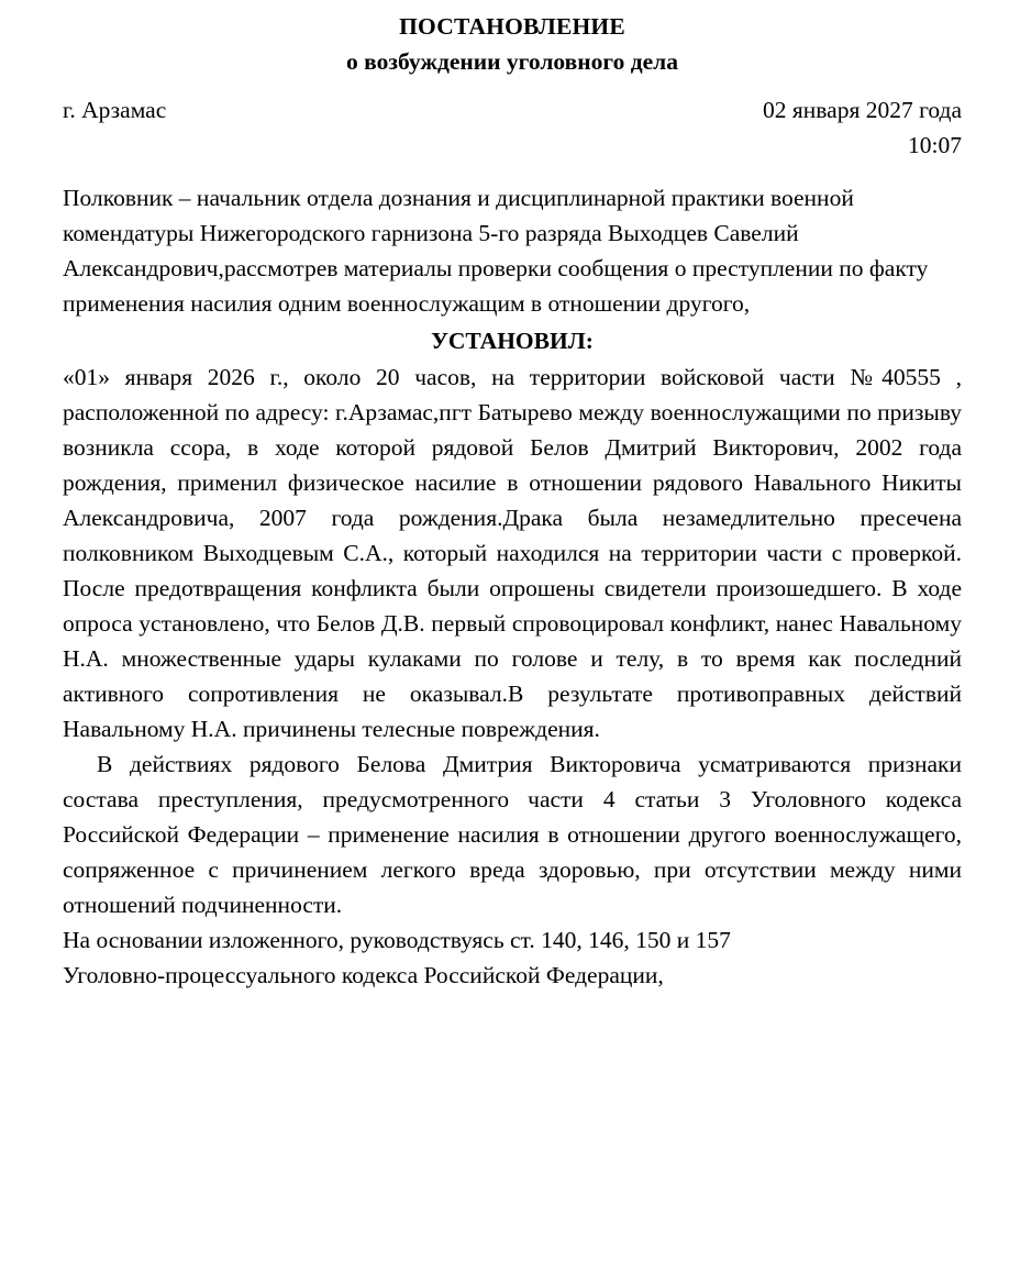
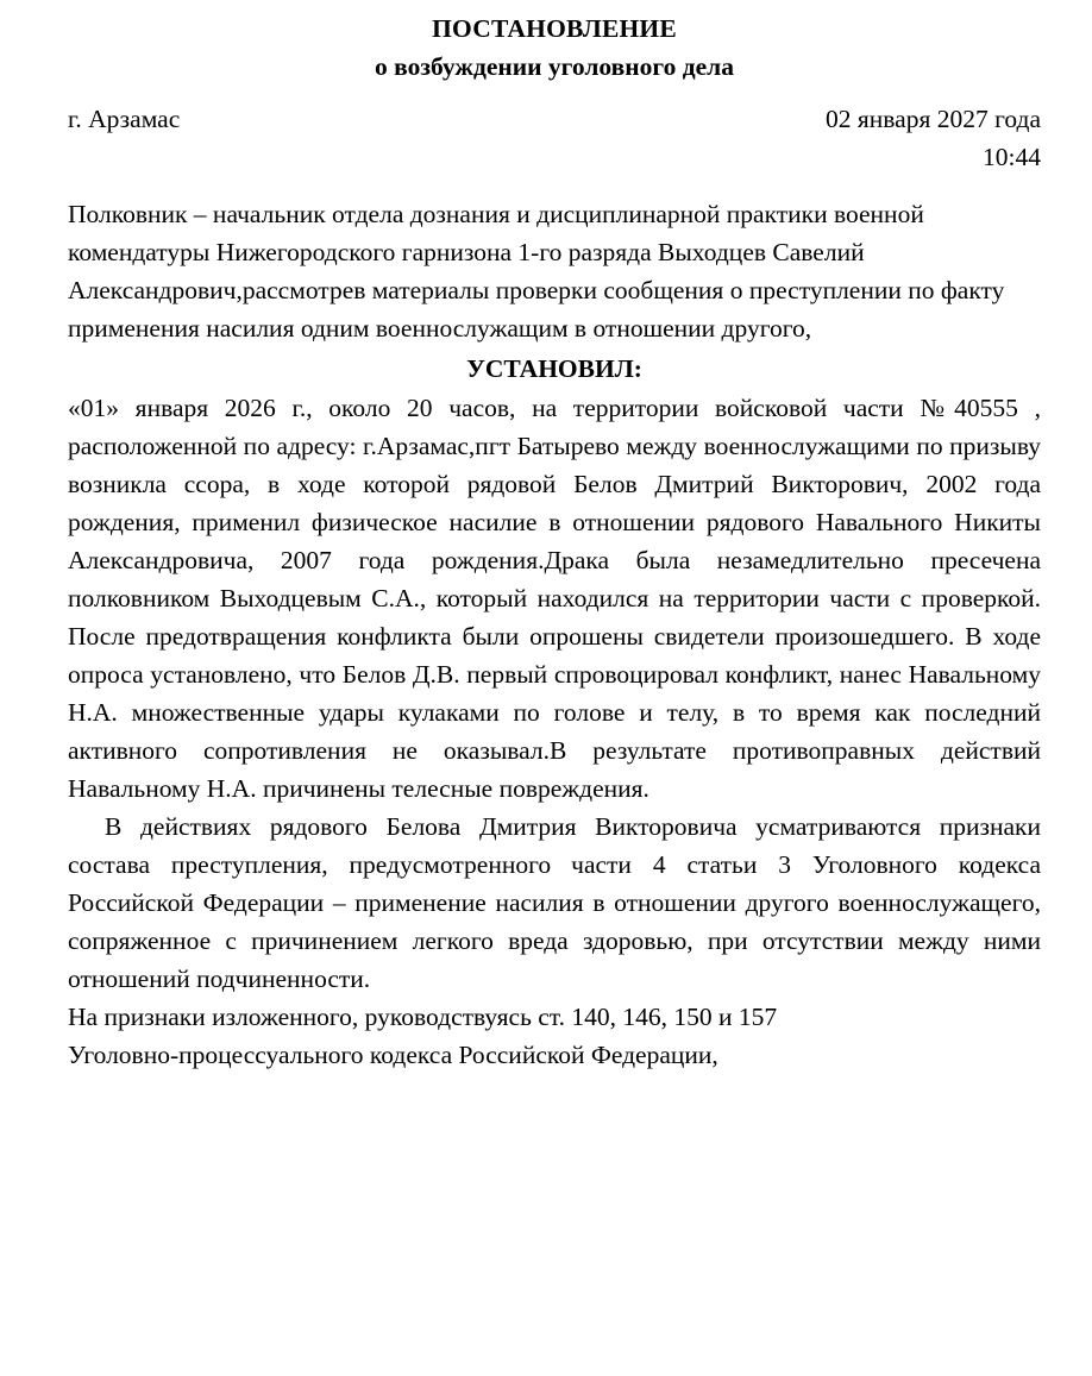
  ПОСТАНОВЛЕНИЕ
  о возбуждении уголовного дела
  г. Арзамас
  02 января 2027 года
- 10:07
+ 10:44
- Полковник – начальник отдела дознания и дисциплинарной практики военной комендатуры Нижегородского гарнизона 5-го разряда Выходцев Савелий Александрович,рассмотрев материалы проверки сообщения о преступлении по факту применения насилия одним военнослужащим в отношении другого,
+ Полковник – начальник отдела дознания и дисциплинарной практики военной комендатуры Нижегородского гарнизона 1-го разряда Выходцев Савелий Александрович,рассмотрев материалы проверки сообщения о преступлении по факту применения насилия одним военнослужащим в отношении другого,
  УСТАНОВИЛ:
  «01» января 2026 г., около 20 часов, на территории войсковой части №40555 , расположенной по адресу: г.Арзамас,пгт Батырево между военнослужащими по призыву возникла ссора, в ходе которой рядовой Белов Дмитрий Викторович, 2002 года рождения, применил физическое насилие в отношении рядового Навального Никиты Александровича, 2007 года рождения.Драка была незамедлительно пресечена полковником Выходцевым С.А., который находился на территории части с проверкой. После предотвращения конфликта были опрошены свидетели произошедшего. В ходе опроса установлено, что Белов Д.В. первый спровоцировал конфликт, нанес Навальному Н.А. множественные удары кулаками по голове и телу, в то время как последний активного сопротивления не оказывал.В результате противоправных действий Навальному Н.А. причинены телесные повреждения.
  В действиях рядового Белова Дмитрия Викторовича усматриваются признаки состава преступления, предусмотренного части 4 статьи 3 Уголовного кодекса Российской Федерации – применение насилия в отношении другого военнослужащего, сопряженное с причинением легкого вреда здоровью, при отсутствии между ними отношений подчиненности.
- На основании изложенного, руководствуясь ст. 140, 146, 150 и 157
+ На признаки изложенного, руководствуясь ст. 140, 146, 150 и 157
  Уголовно-процессуального кодекса Российской Федерации,
